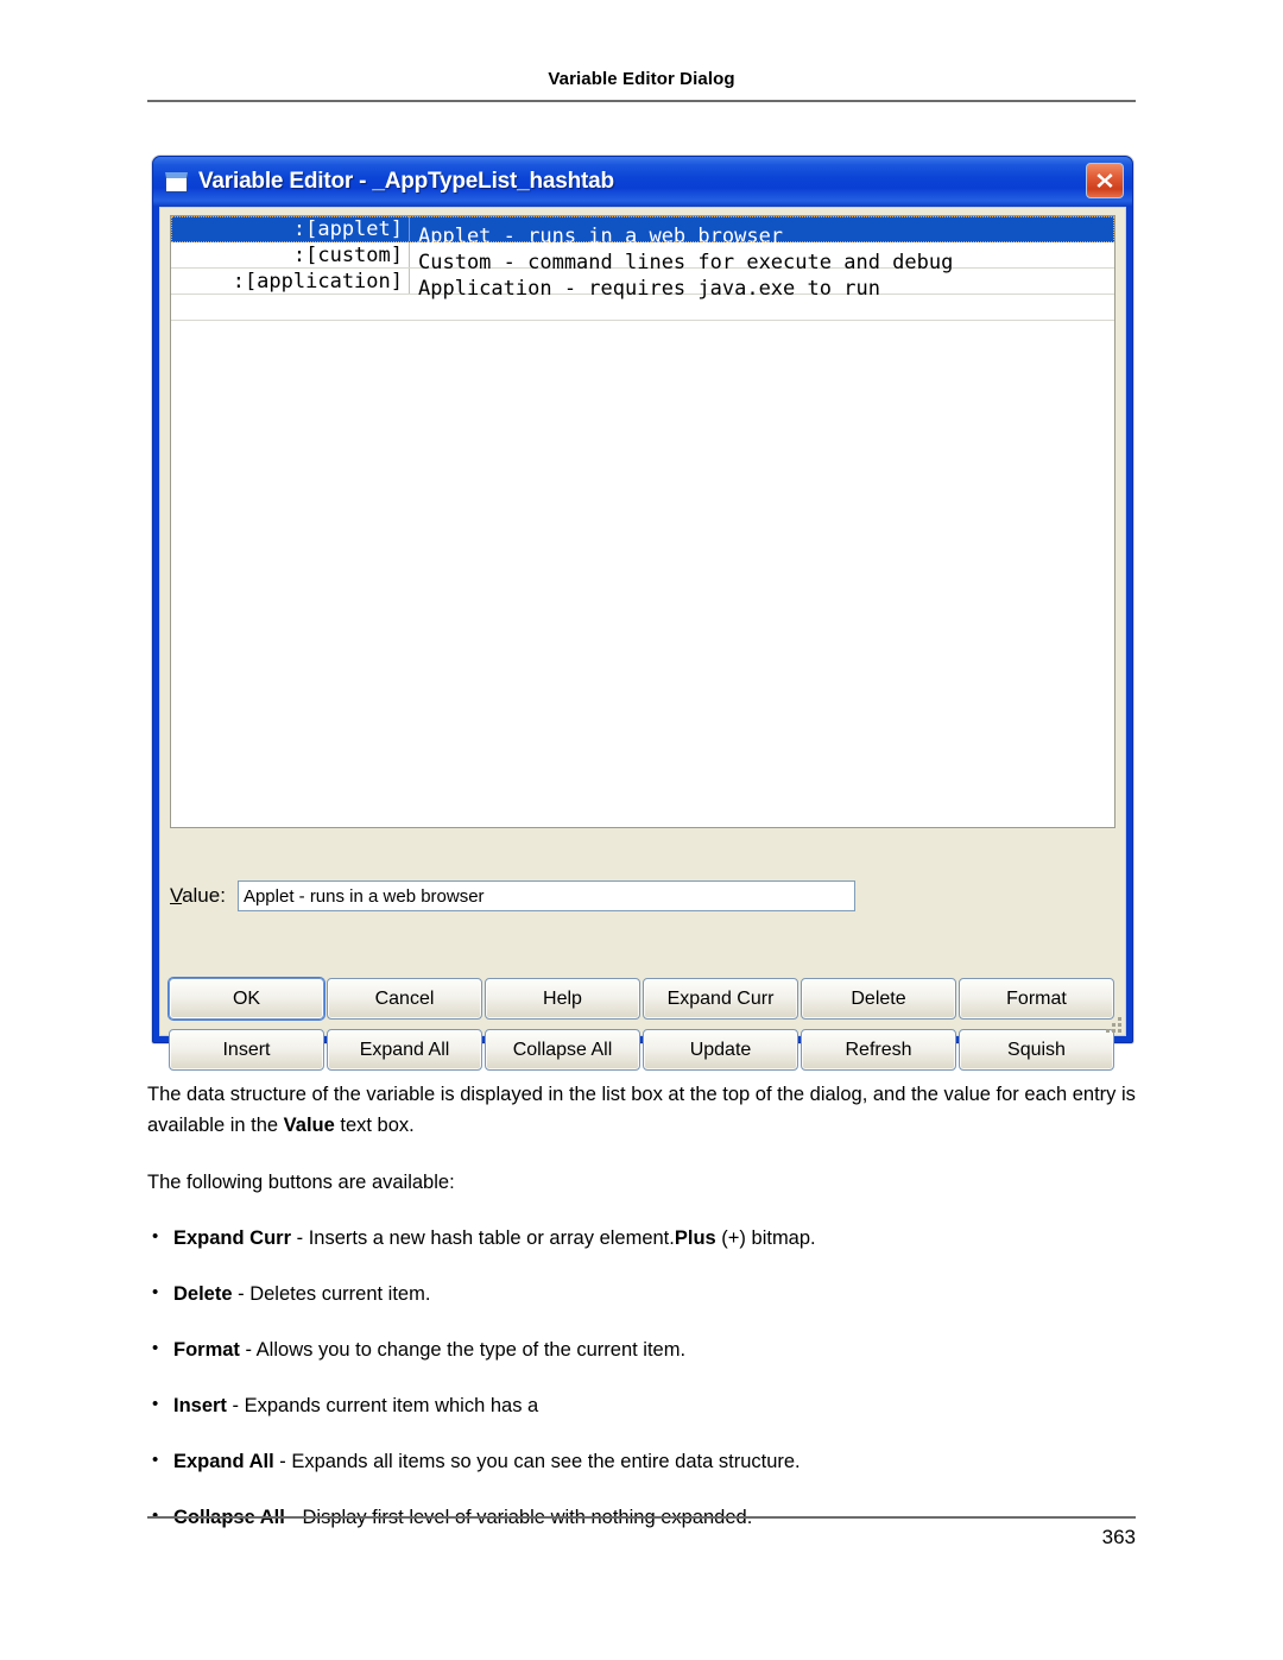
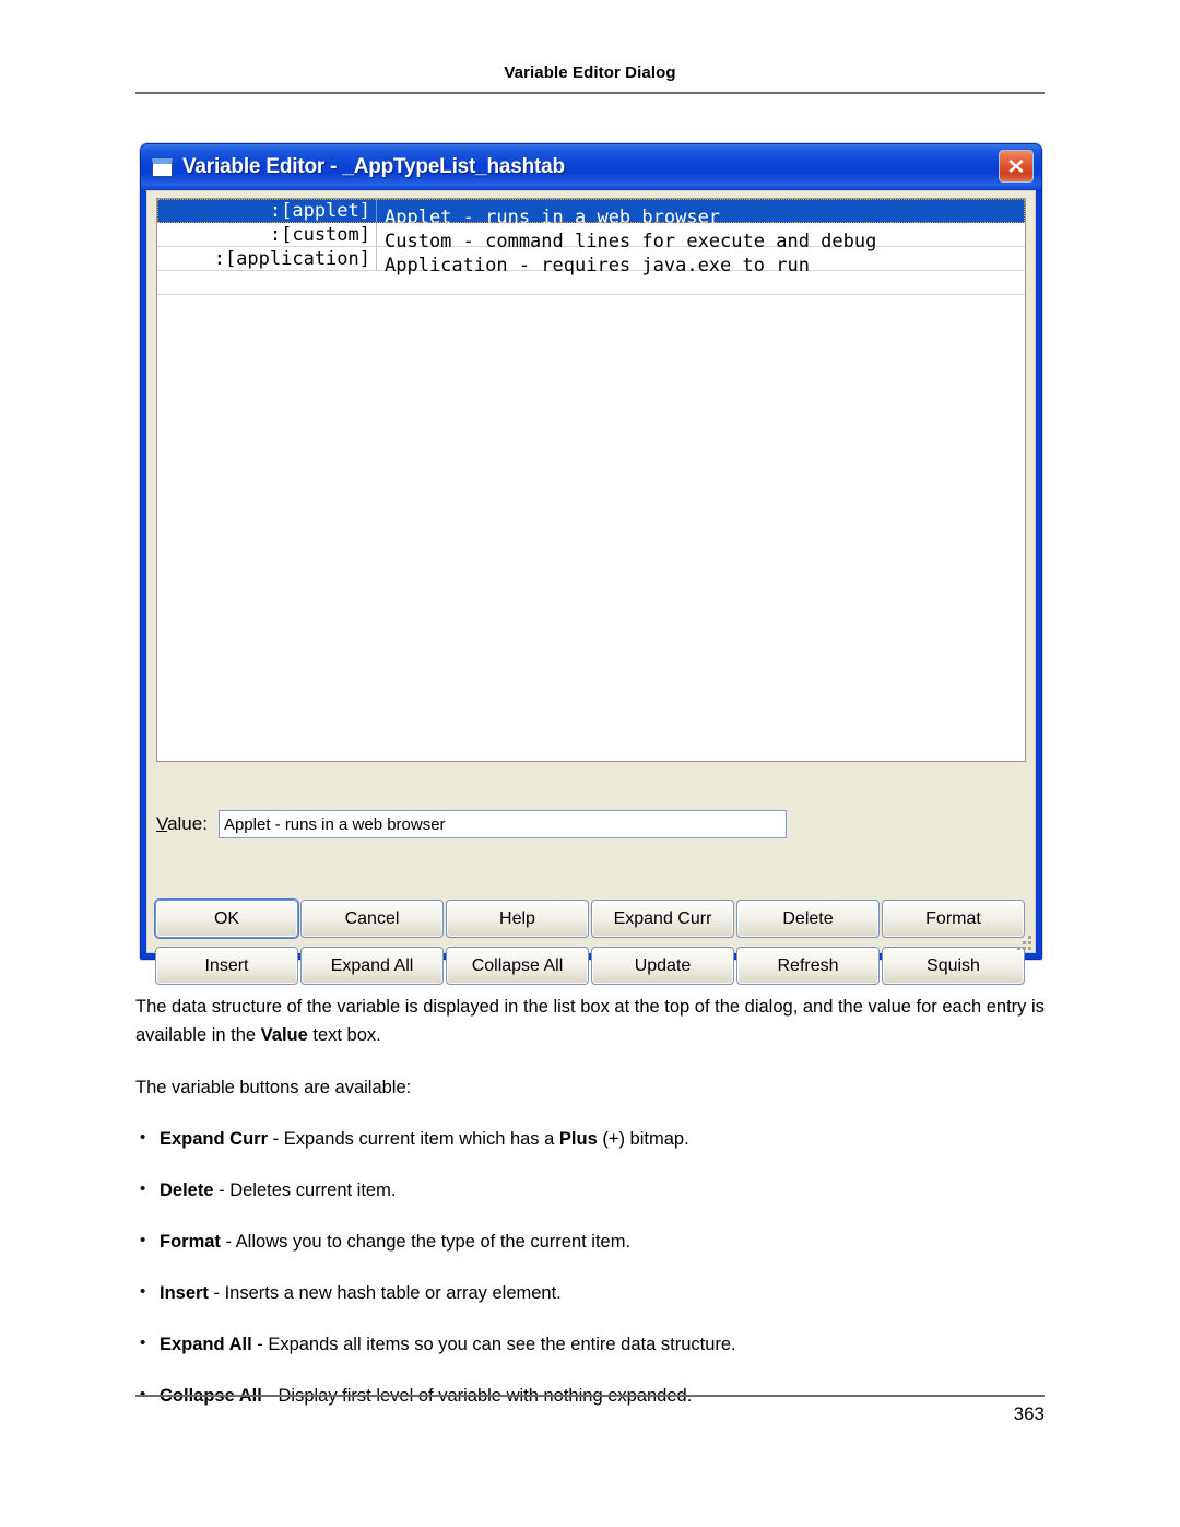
  Variable Editor Dialog
  Variable Editor - _AppTypeList_hashtab
  :[applet] Applet - runs in a web browser
  :[custom] Custom - command lines for execute and debug
  :[application] Application - requires java.exe to run
  Value:
  Applet - runs in a web browser
  OK
  Cancel
  Help
  Expand Curr
  Delete
  Format
  Insert
  Expand All
  Collapse All
  Update
  Refresh
  Squish
  The data structure of the variable is displayed in the list box at the top of the dialog, and the value for each entry is available in the Value text box.
- The following buttons are available:
+ The variable buttons are available:
- Expand Curr - Inserts a new hash table or array element.Plus (+) bitmap.
+ Expand Curr - Expands current item which has a Plus (+) bitmap.
  Delete - Deletes current item.
  Format - Allows you to change the type of the current item.
- Insert - Expands current item which has a
+ Insert - Inserts a new hash table or array element.
  Expand All - Expands all items so you can see the entire data structure.
  363
